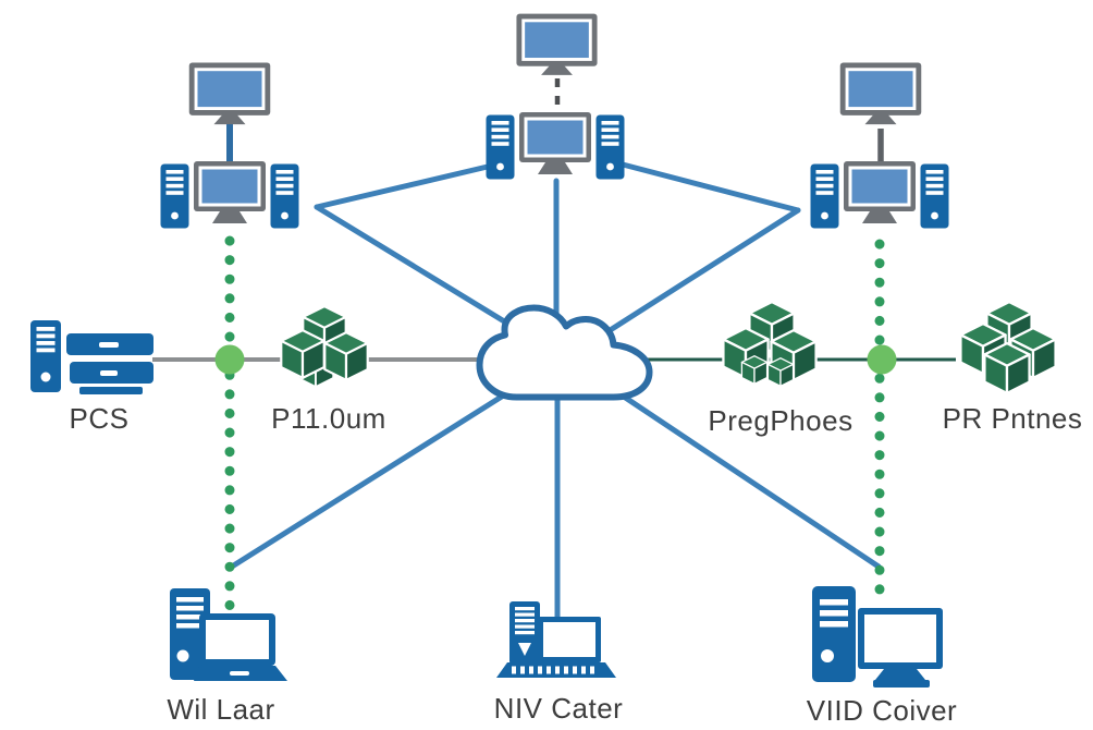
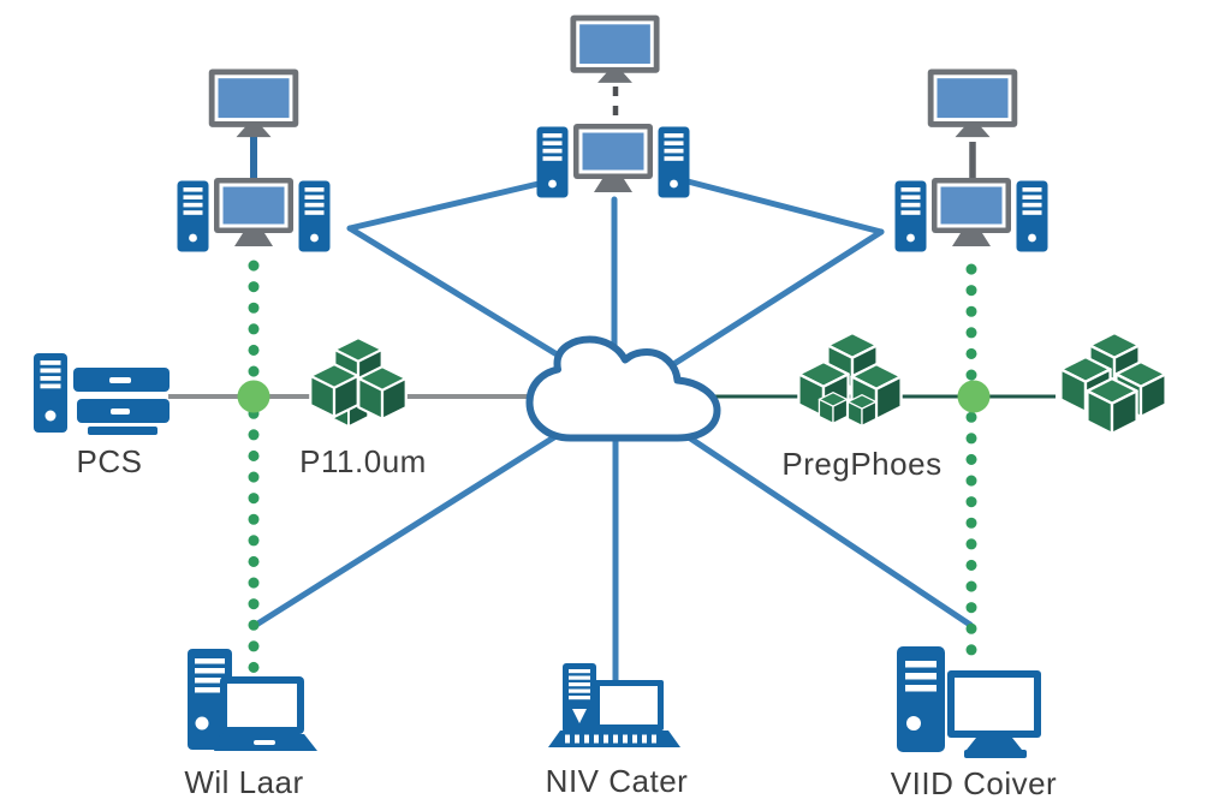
  PCS
  P11.0um
  PregPhoes
- PR Pntnes
  Wil Laar
  NIV Cater
  VIID Coiver
